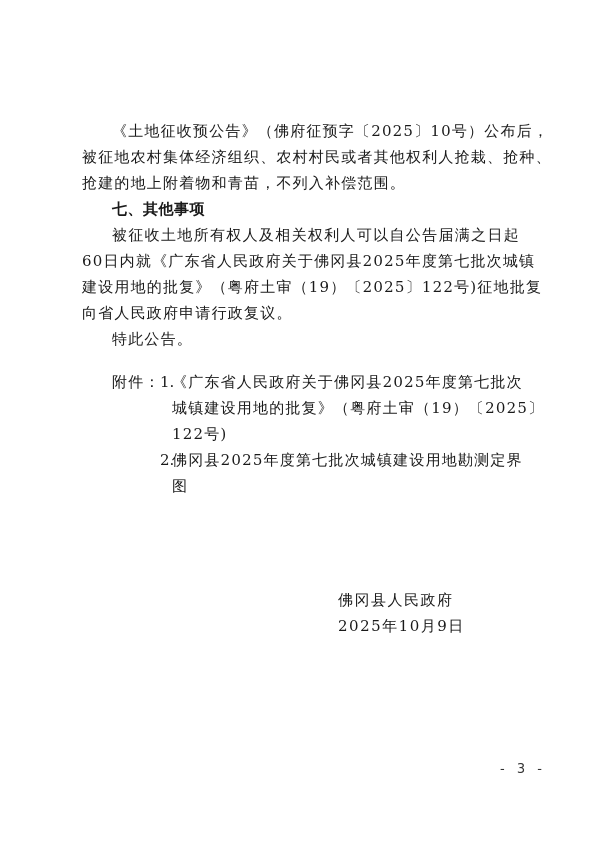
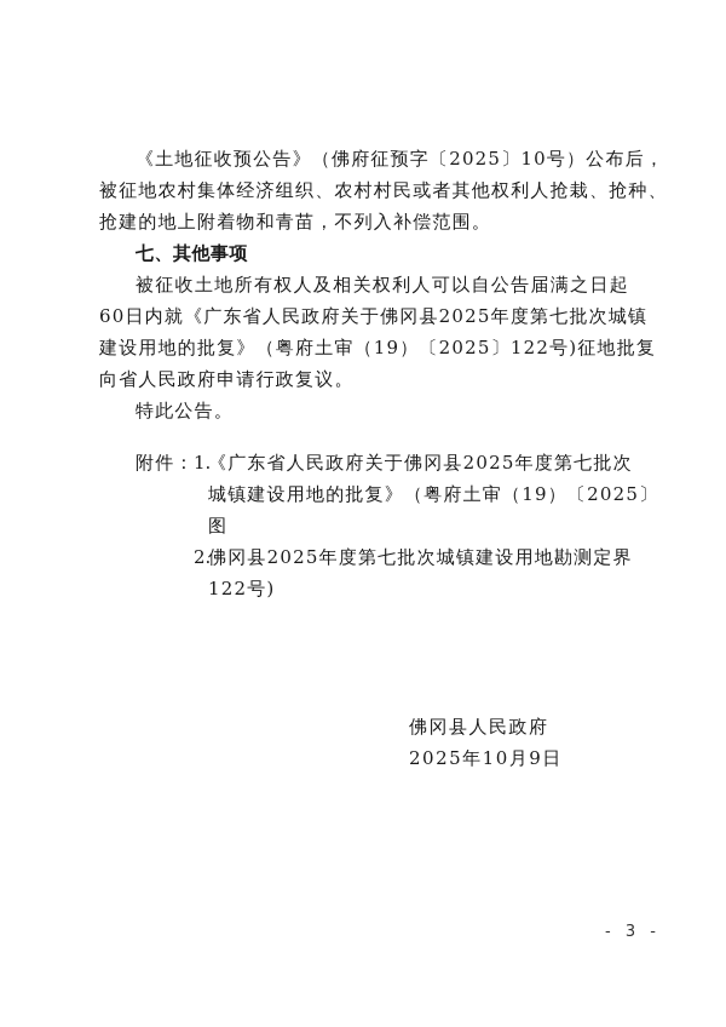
  《土地征收预公告》（佛府征预字〔2025〕10号）公布后，
  被征地农村集体经济组织、农村村民或者其他权利人抢栽、抢种、
  抢建的地上附着物和青苗，不列入补偿范围。
  七、其他事项
  被征收土地所有权人及相关权利人可以自公告届满之日起
  60日内就《广东省人民政府关于佛冈县2025年度第七批次城镇
  建设用地的批复》（粤府土审（19）〔2025〕122号)征地批复
  向省人民政府申请行政复议。
  特此公告。
  附件：
  1.
  《广东省人民政府关于佛冈县2025年度第七批次
  城镇建设用地的批复》（粤府土审（19）〔2025〕
- 122号)
+ 图
  2.
  佛冈县2025年度第七批次城镇建设用地勘测定界
- 图
+ 122号)
  佛冈县人民政府
  2025年10月9日
  - 3 -
